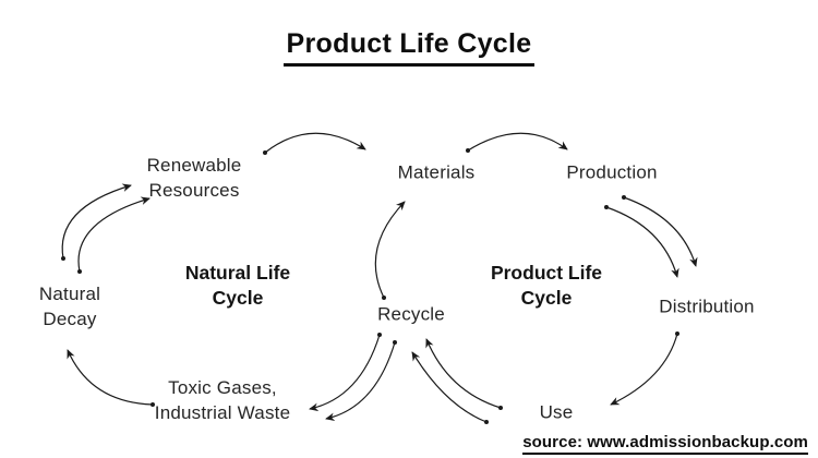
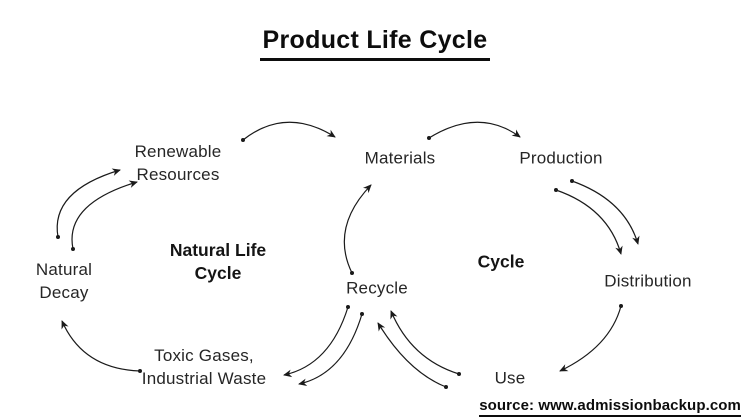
  Product Life Cycle
  Natural Life
  Cycle
- Product Life
  Cycle
  Renewable
  Resources
  Materials
  Production
  Distribution
  Use
  Recycle
  Toxic Gases,
  Industrial Waste
  Natural
  Decay
  source: www.admissionbackup.com
